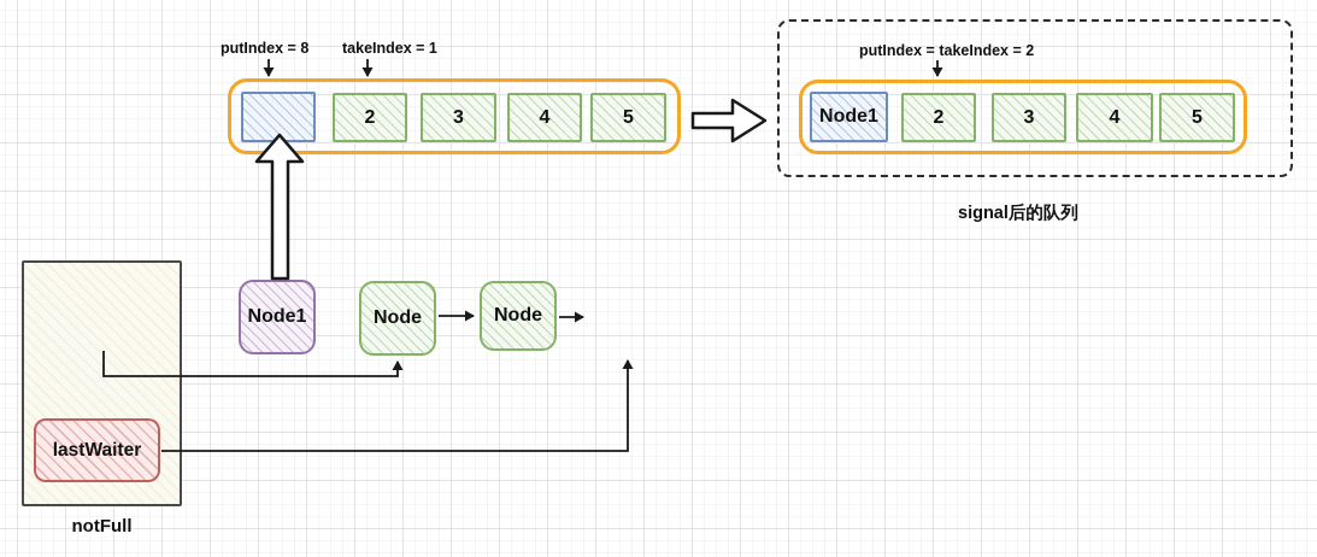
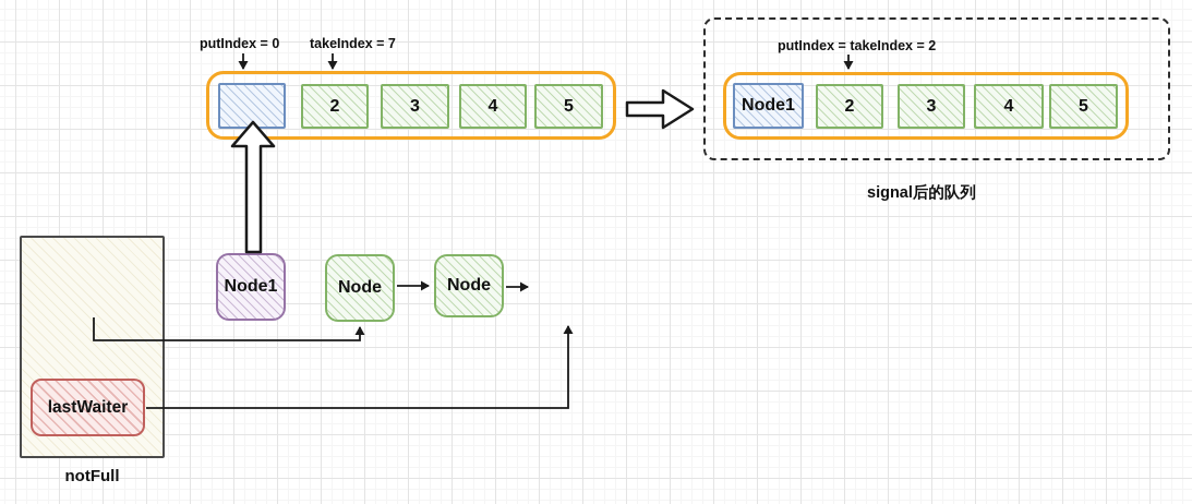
- putIndex = 8
+ putIndex = 0
- takeIndex = 1
+ takeIndex = 7
  2
  3
  4
  5
  putIndex = takeIndex = 2
  Node1
  2
  3
  4
  5
  signal后的队列
  lastWaiter
  notFull
  Node1
  Node
  Node
